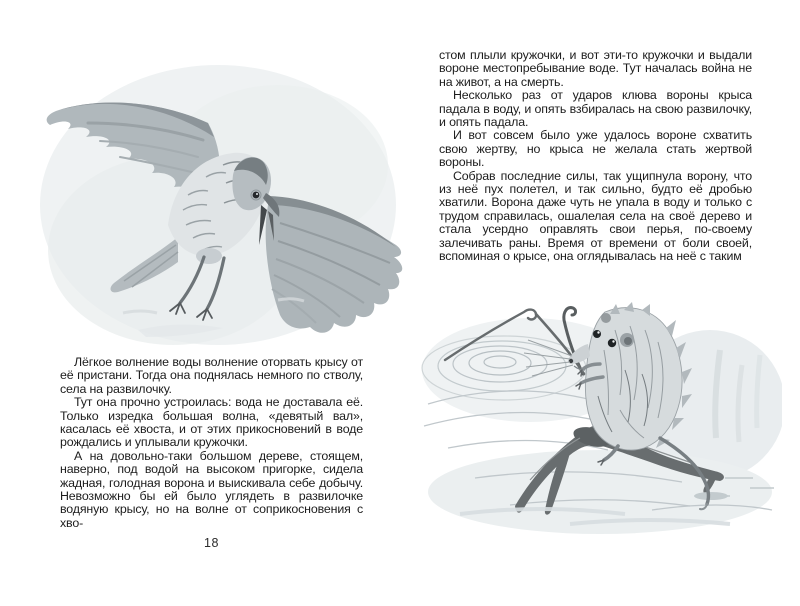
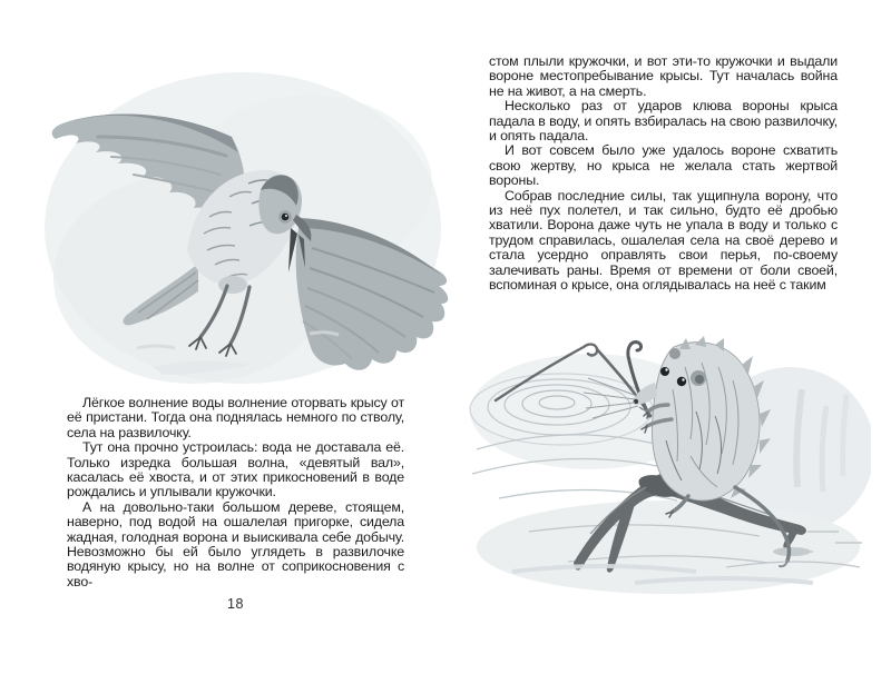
  Лёгкое волнение воды волнение оторвать крысу от её пристани. Тогда она поднялась немного по стволу, села на развилочку.
  Тут она прочно устроилась: вода не доставала её. Только изредка большая волна, «девятый вал», касалась её хвоста, и от этих прикосновений в воде рождались и уплывали кружочки.
- А на довольно-таки большом дереве, стоящем, наверно, под водой на высоком пригорке, сидела жадная, голодная ворона и выискивала себе добычу. Невозможно бы ей было углядеть в развилочке водяную крысу, но на волне от соприкосновения с хво-
+ А на довольно-таки большом дереве, стоящем, наверно, под водой на ошалелая пригорке, сидела жадная, голодная ворона и выискивала себе добычу. Невозможно бы ей было углядеть в развилочке водяную крысу, но на волне от соприкосновения с хво-
  18
- стом плыли кружочки, и вот эти-то кружочки и выдали вороне местопребывание воде. Тут началась война не на живот, а на смерть.
+ стом плыли кружочки, и вот эти-то кружочки и выдали вороне местопребывание крысы. Тут началась война не на живот, а на смерть.
  Несколько раз от ударов клюва вороны крыса падала в воду, и опять взбиралась на свою развилочку, и опять падала.
  И вот совсем было уже удалось вороне схватить свою жертву, но крыса не желала стать жертвой вороны.
  Собрав последние силы, так ущипнула ворону, что из неё пух полетел, и так сильно, будто её дробью хватили. Ворона даже чуть не упала в воду и только с трудом справилась, ошалелая села на своё дерево и стала усердно оправлять свои перья, по-своему залечивать раны. Время от времени от боли своей, вспоминая о крысе, она оглядывалась на неё с таким
